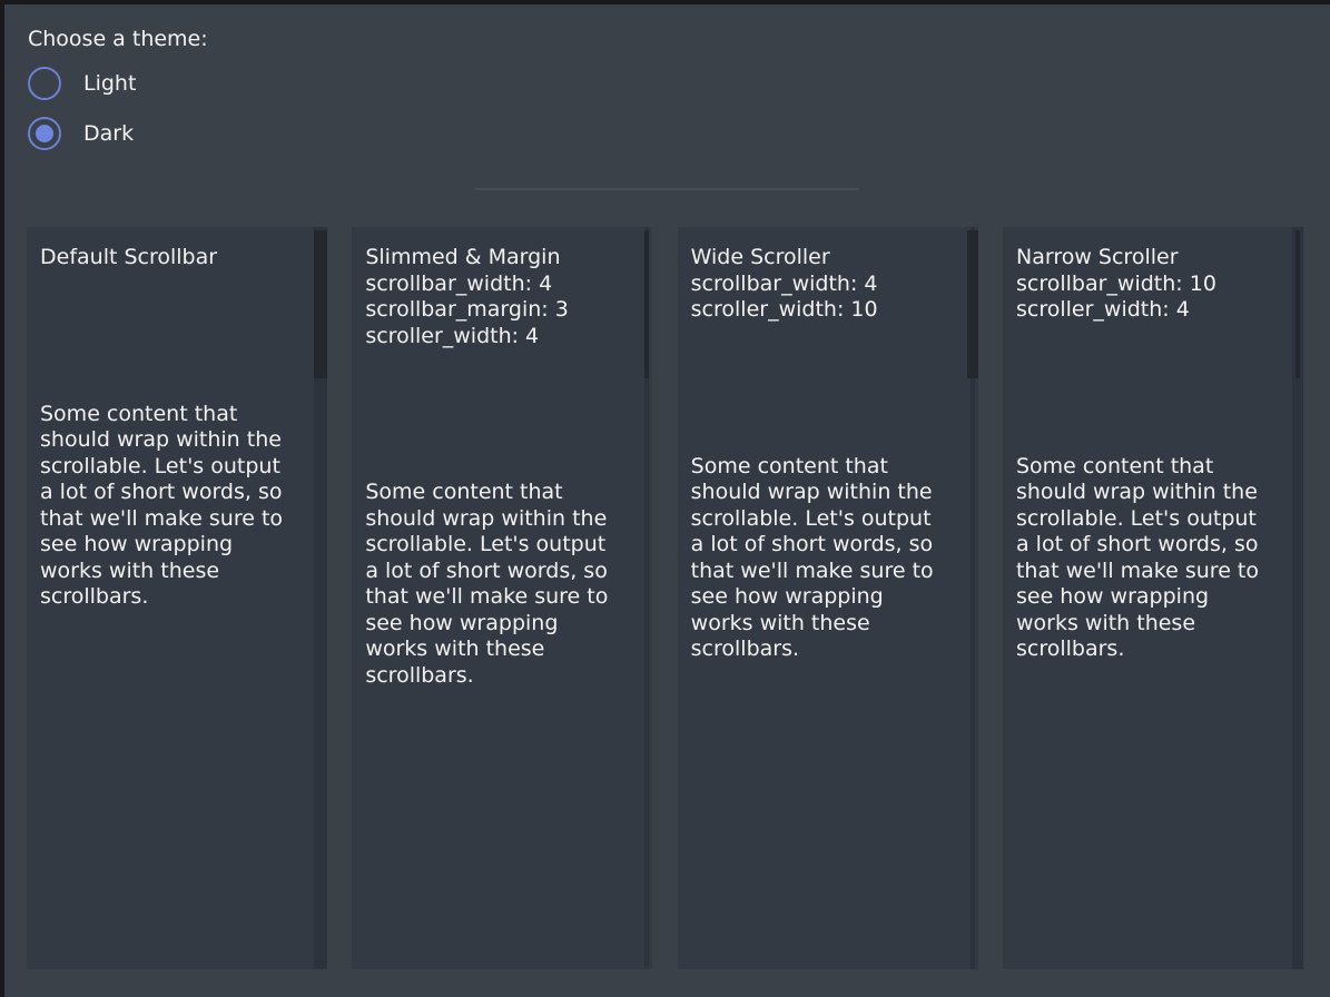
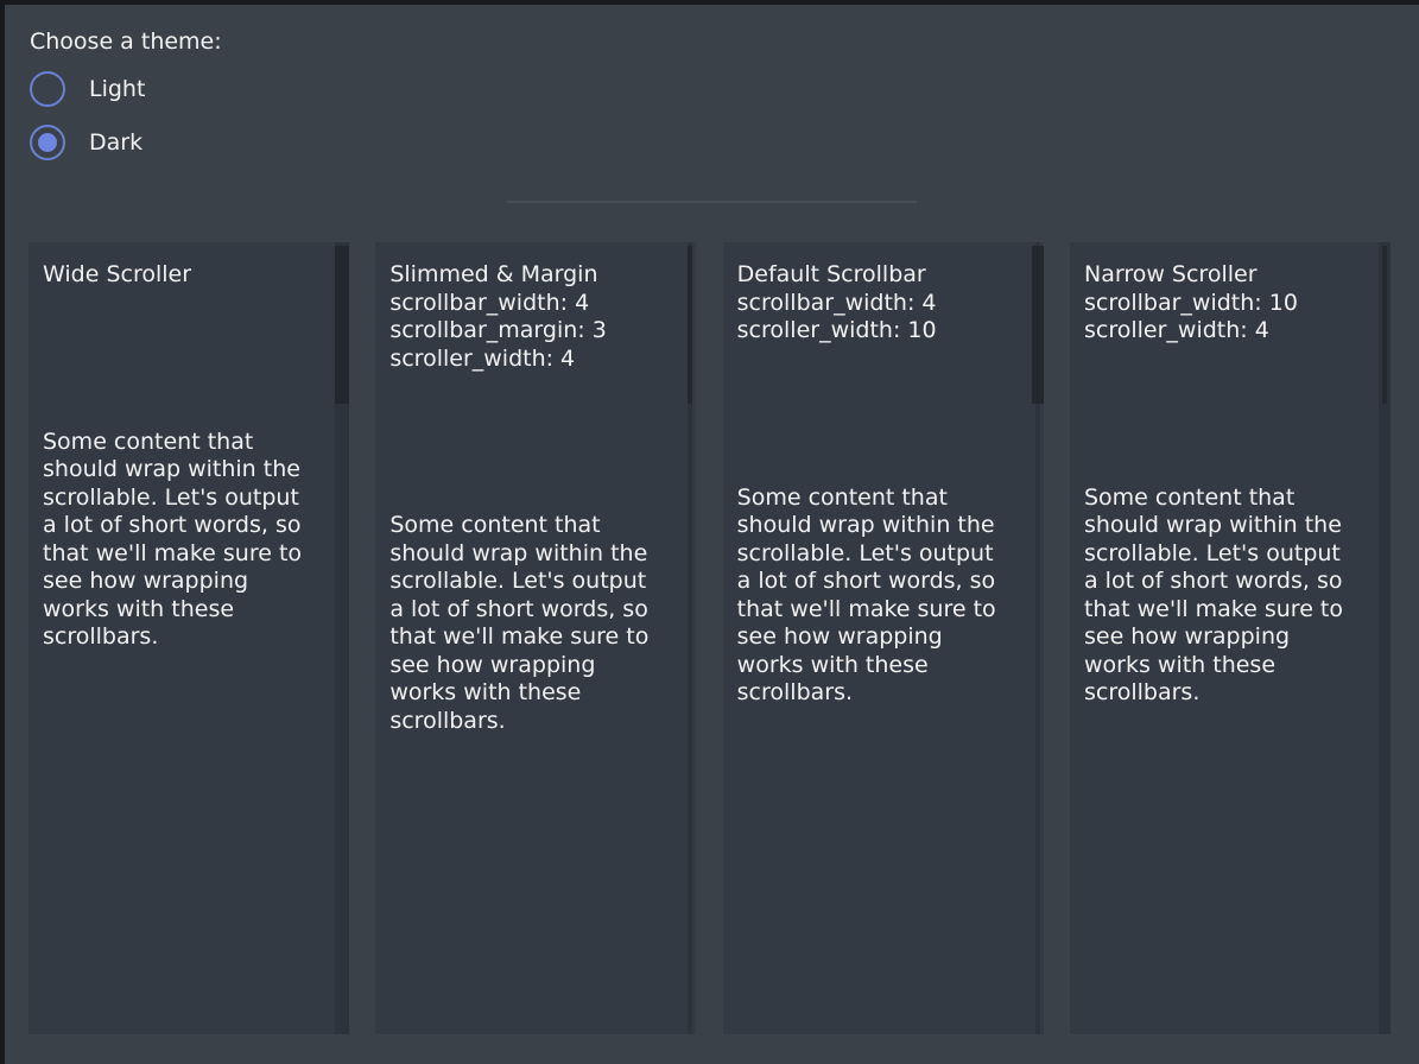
  Choose a theme:
  Light
  Dark
- Default Scrollbar
+ Wide Scroller
  Some content that
  should wrap within the
  scrollable. Let's output
  a lot of short words, so
  that we'll make sure to
  see how wrapping
  works with these
  scrollbars.
  Slimmed & Margin
  scrollbar_width: 4
  scrollbar_margin: 3
  scroller_width: 4
  Some content that
  should wrap within the
  scrollable. Let's output
  a lot of short words, so
  that we'll make sure to
  see how wrapping
  works with these
  scrollbars.
- Wide Scroller
+ Default Scrollbar
  scrollbar_width: 4
  scroller_width: 10
  Some content that
  should wrap within the
  scrollable. Let's output
  a lot of short words, so
  that we'll make sure to
  see how wrapping
  works with these
  scrollbars.
  Narrow Scroller
  scrollbar_width: 10
  scroller_width: 4
  Some content that
  should wrap within the
  scrollable. Let's output
  a lot of short words, so
  that we'll make sure to
  see how wrapping
  works with these
  scrollbars.
